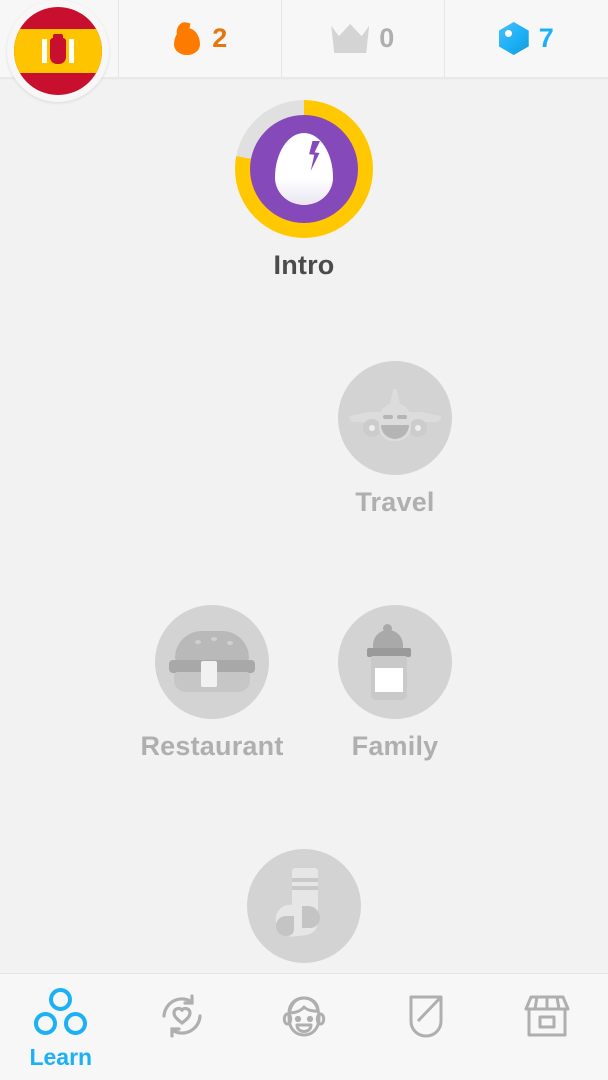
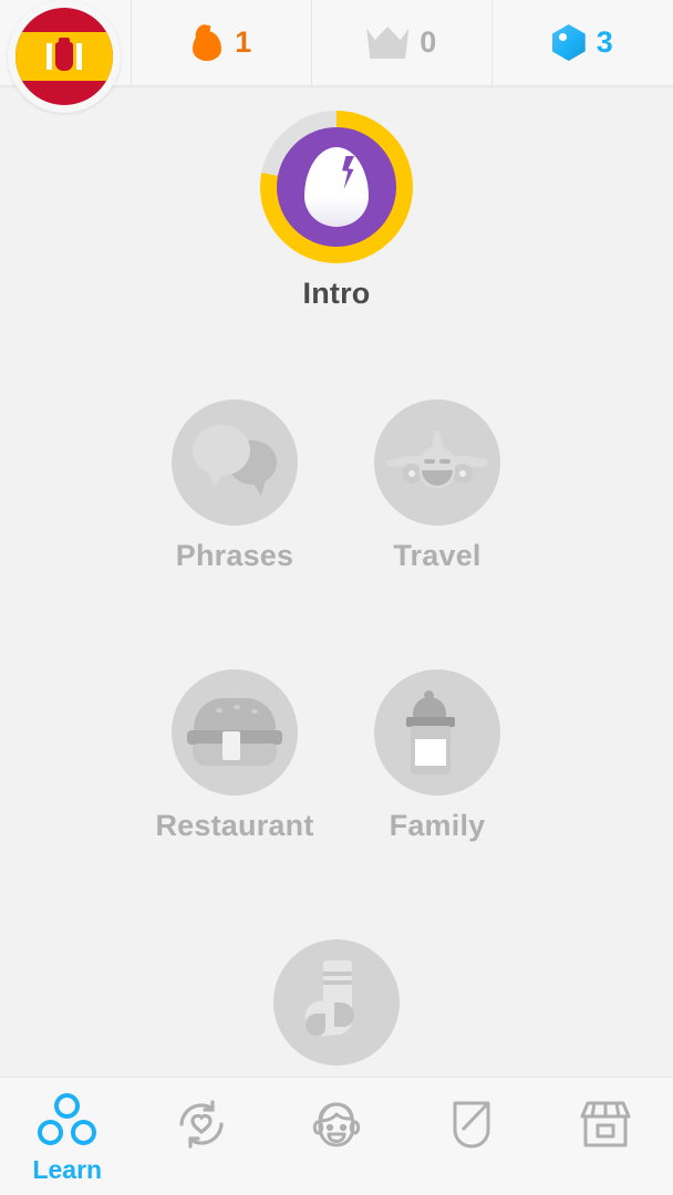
- 2
+ 1
  0
- 7
+ 3
  Intro
+ Phrases
  Travel
  Restaurant
  Family
  Learn
